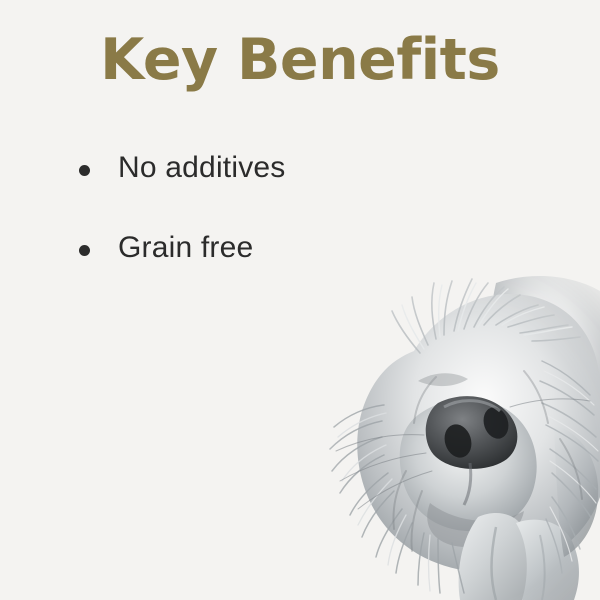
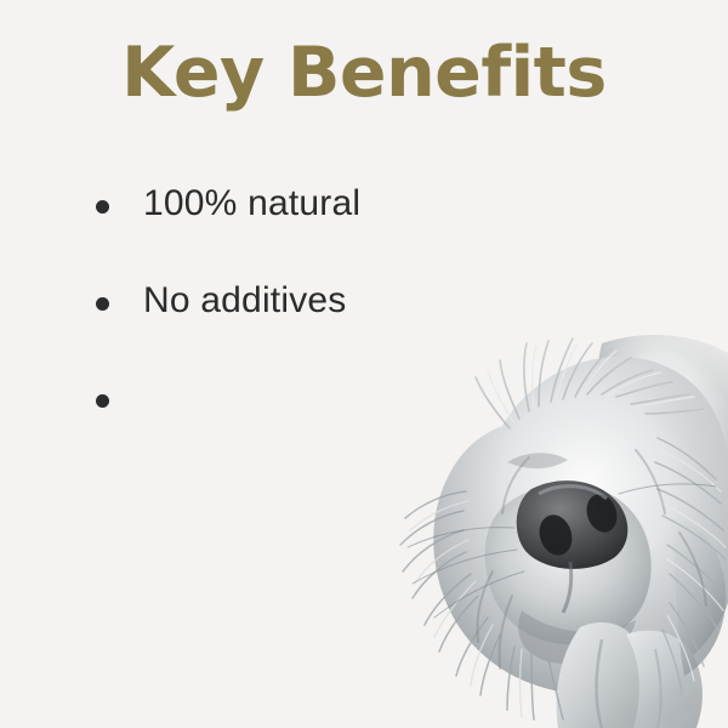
  Key Benefits
+ 100% natural
  No additives
- Grain free
